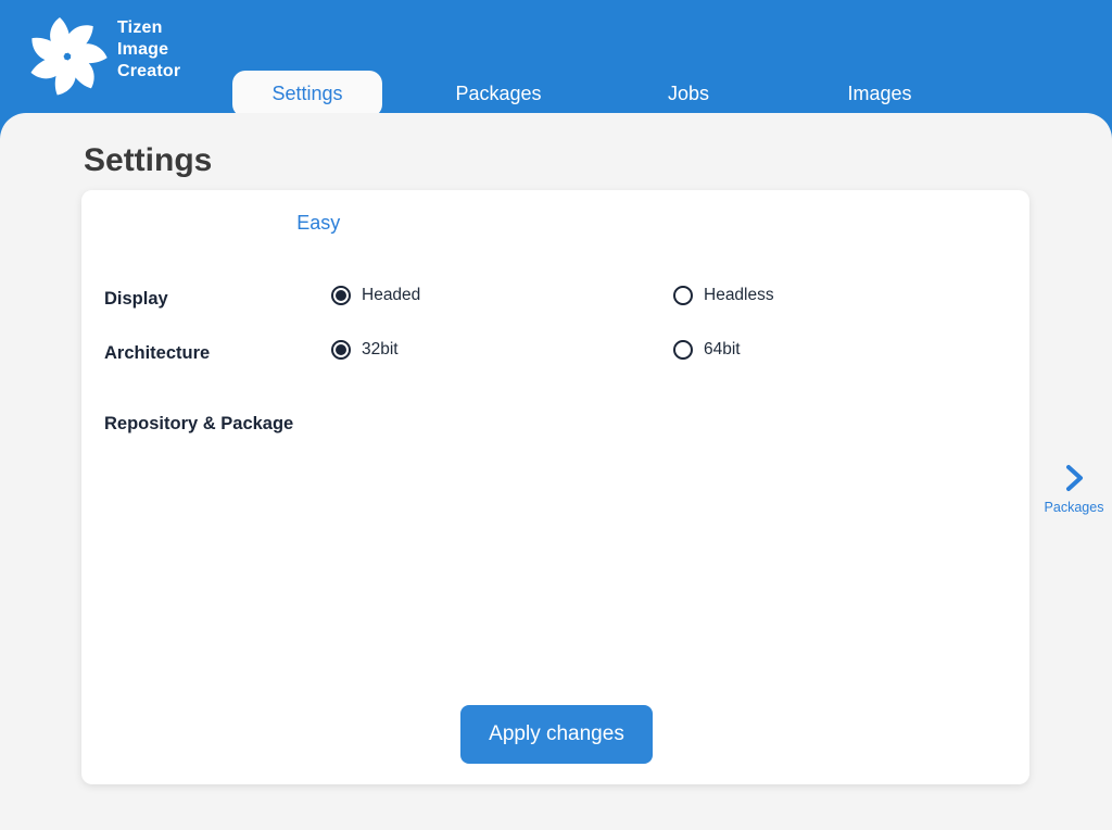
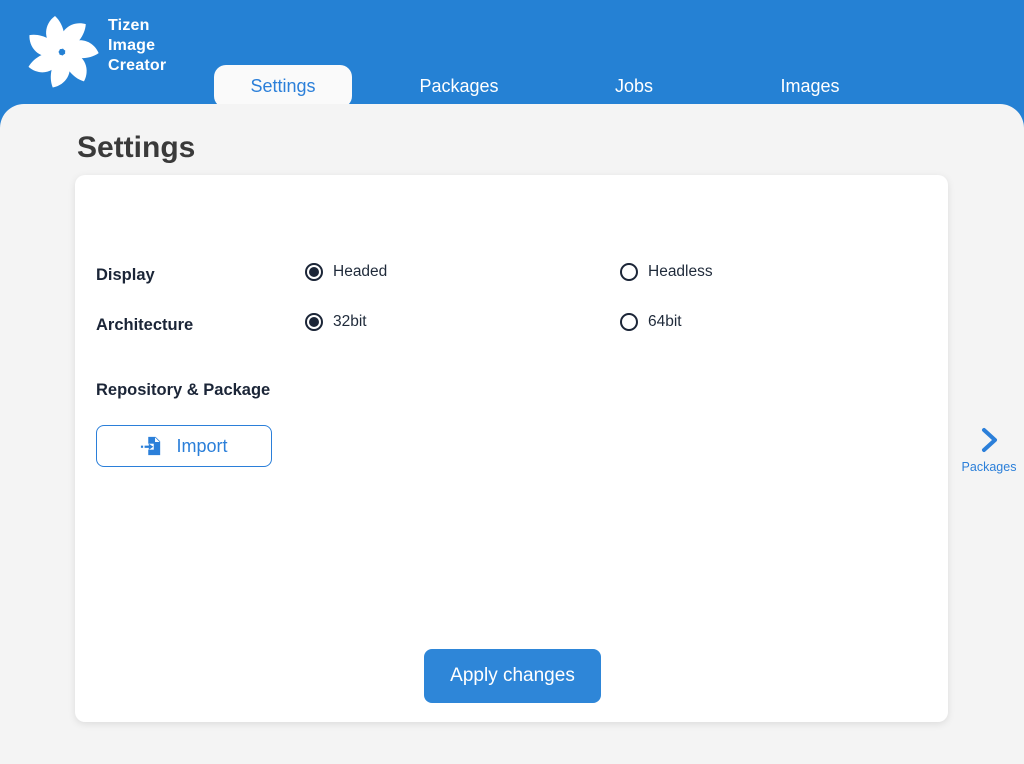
  Tizen
  Image
  Creator
  Settings
  Packages
  Jobs
  Images
  Settings
- Easy
  Display
  Headed
  Headless
  Architecture
  32bit
  64bit
  Repository & Package
+ Import
  Apply changes
  Packages
